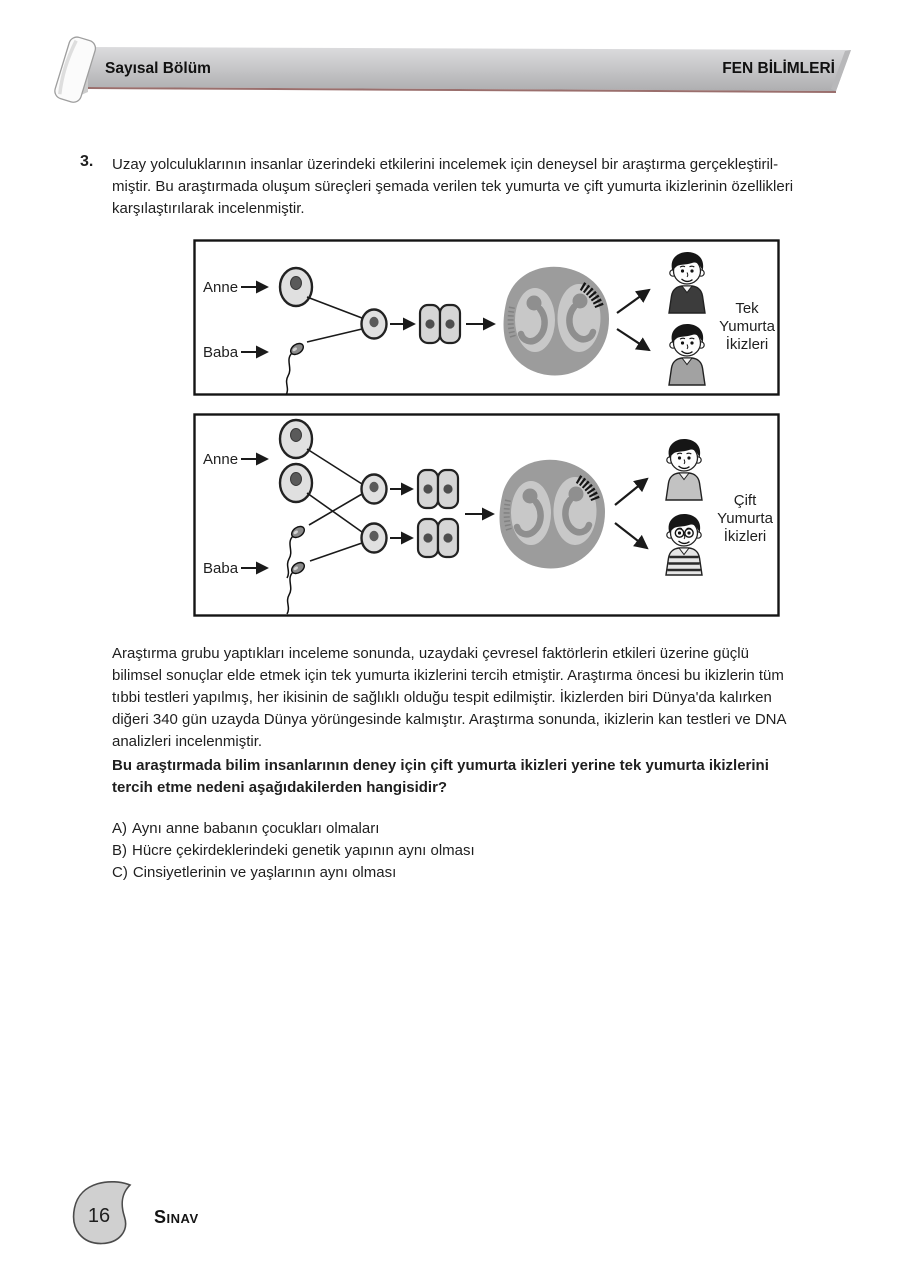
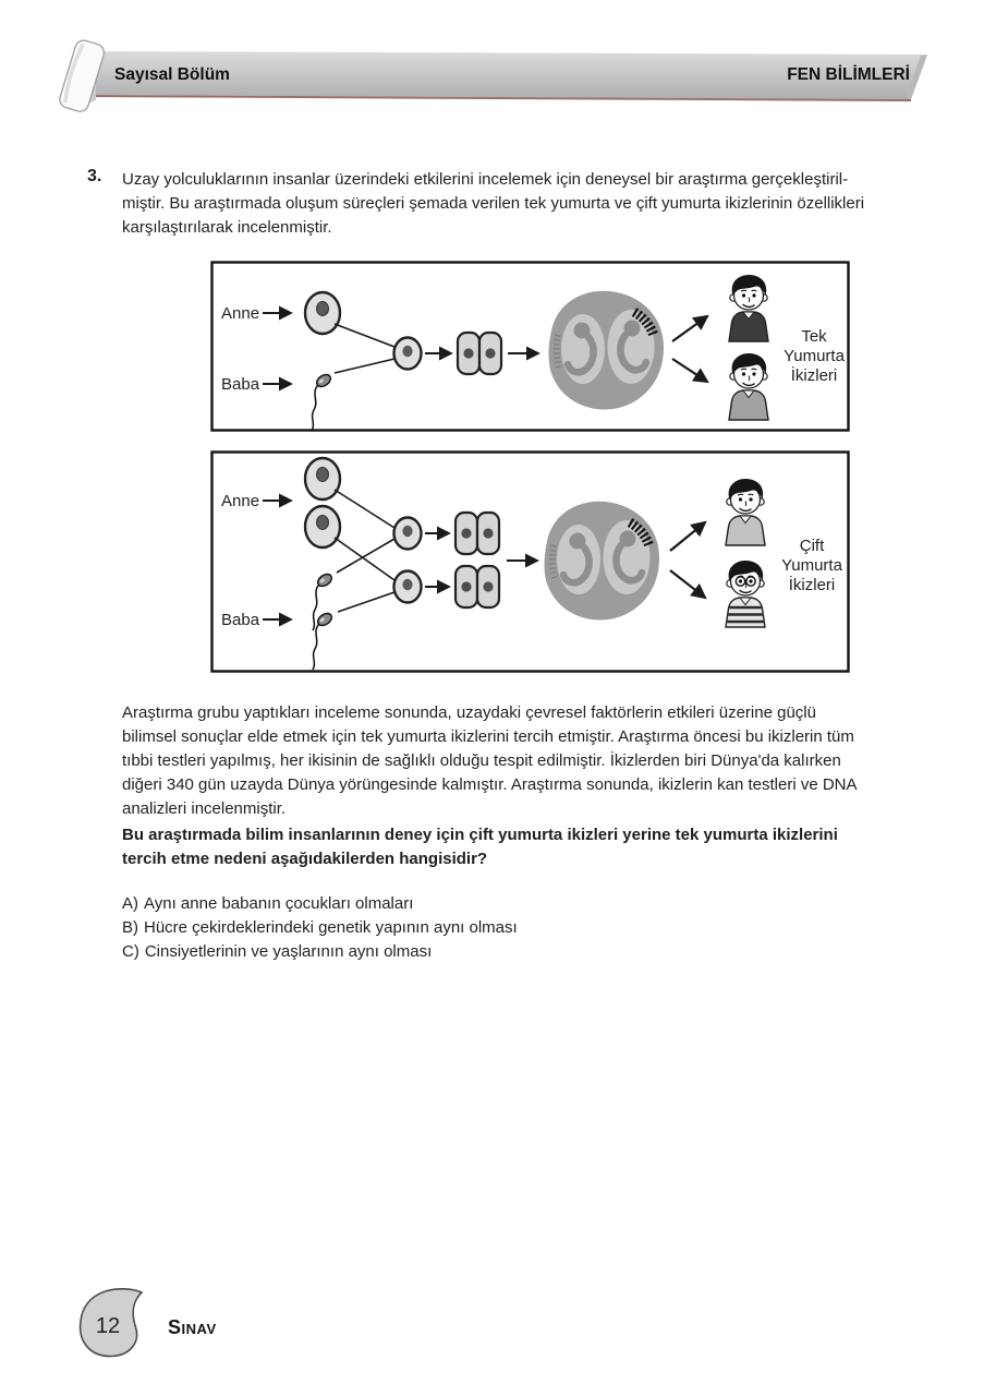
  Sayısal Bölüm
  FEN BİLİMLERİ
  3.
  Uzay yolculuklarının insanlar üzerindeki etkilerini incelemek için deneysel bir araştırma gerçekleştiril-
  miştir. Bu araştırmada oluşum süreçleri şemada verilen tek yumurta ve çift yumurta ikizlerinin özellikleri
  karşılaştırılarak incelenmiştir.
  Anne
  Baba
  Tek
  Yumurta
  İkizleri
  Anne
  Baba
  Çift
  Yumurta
  İkizleri
  Araştırma grubu yaptıkları inceleme sonunda, uzaydaki çevresel faktörlerin etkileri üzerine güçlü
  bilimsel sonuçlar elde etmek için tek yumurta ikizlerini tercih etmiştir. Araştırma öncesi bu ikizlerin tüm
  tıbbi testleri yapılmış, her ikisinin de sağlıklı olduğu tespit edilmiştir. İkizlerden biri Dünya'da kalırken
  diğeri 340 gün uzayda Dünya yörüngesinde kalmıştır. Araştırma sonunda, ikizlerin kan testleri ve DNA
  analizleri incelenmiştir.
  Bu araştırmada bilim insanlarının deney için çift yumurta ikizleri yerine tek yumurta ikizlerini
  tercih etme nedeni aşağıdakilerden hangisidir?
  A) Aynı anne babanın çocukları olmaları
  B) Hücre çekirdeklerindeki genetik yapının aynı olması
  C) Cinsiyetlerinin ve yaşlarının aynı olması
- 16
+ 12
  SINAV
